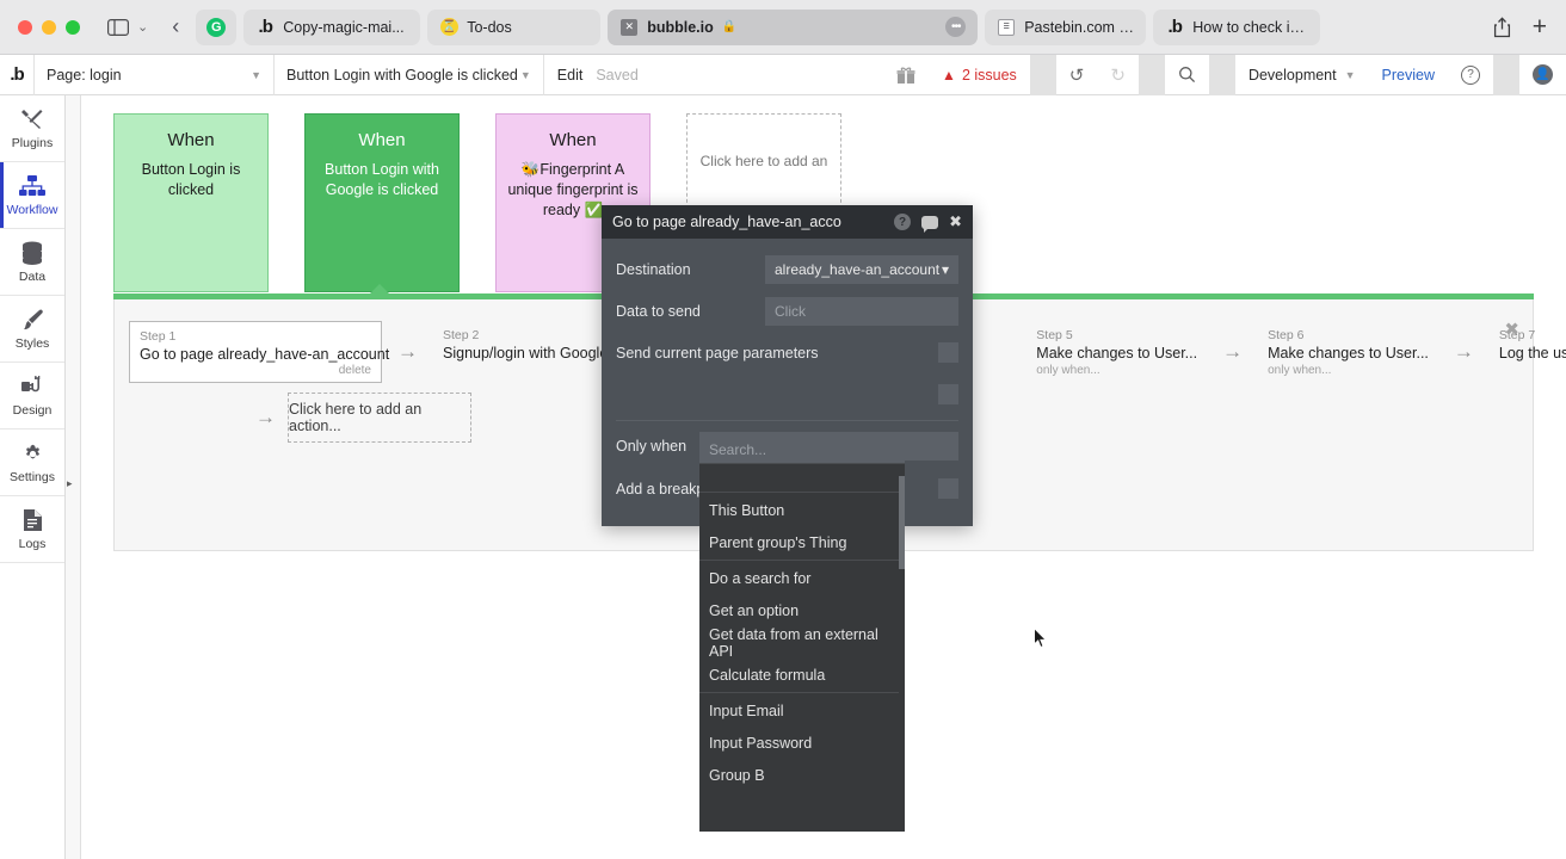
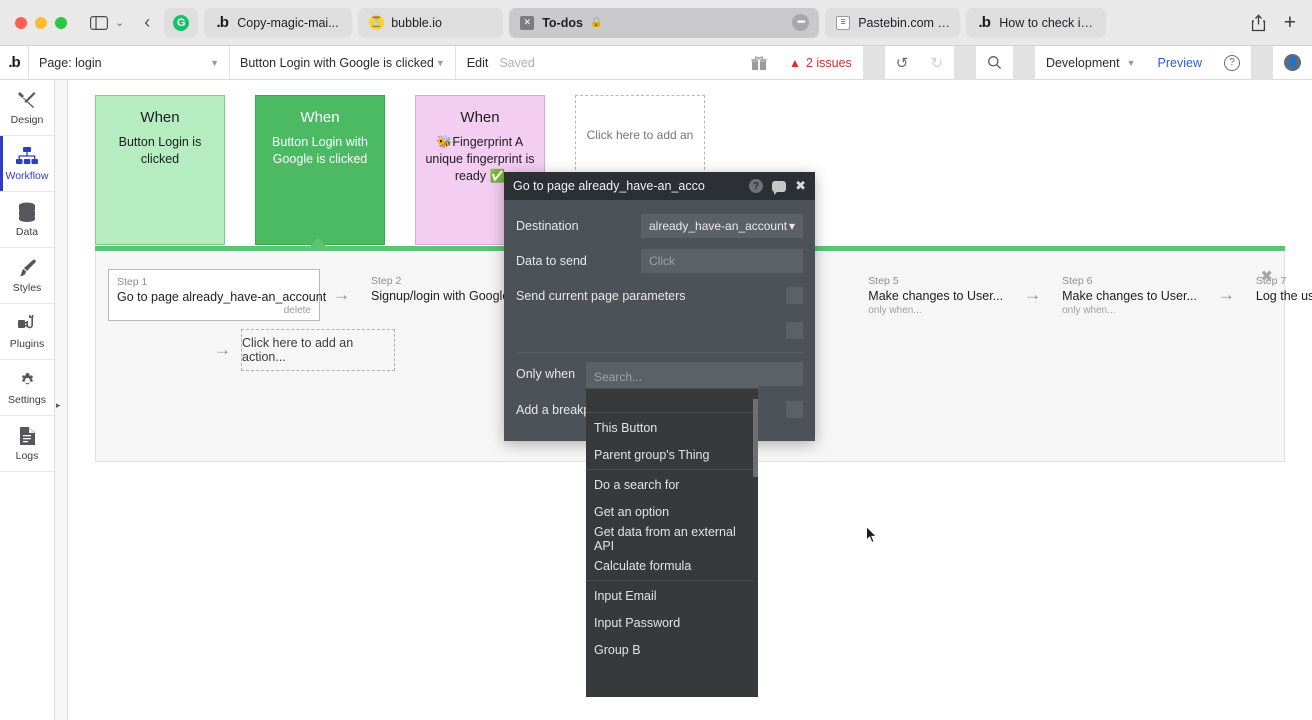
  ⌄
  ‹
  G
  .b
  Copy-magic-mai...
  ⏳
- To-dos
+ bubble.io
  ✕
- bubble.io
+ To-dos
  🔒
  •••
  Pastebin.com - #
  .b
  How to check if s.
  +
  .b
  Page: login
  ▼
  Button Login with Google is clicked
  ▼
  Edit
  Saved
  ▲
  2 issues
  ↺
  ↻
  Development
  ▼
  Preview
  ?
  👤
- Plugins
+ Design
  Workflow
  Data
  Styles
- Design
+ Plugins
  Settings
  Logs
  ▸
  When
  Button Login is clicked
  When
  Button Login with Google is clicked
  When
  🐝Fingerprint A unique fingerprint is ready ✅
  Click here to add an
  Step 1
  Go to page already_have-an_account
  delete
  →
  Step 2
  Signup/login with Googl
  Step 5
  Make changes to User...
  only when...
  →
  Step 6
  Make changes to User...
  only when...
  →
  Step 7
  →
  Click here to add an action...
  ✖
  Go to page already_have-an_acco
  ?
  ✖
  Destination
  already_have-an_account
  ▾
  Data to send
  Click
  Send current page parameters
  Only when
  Add a break
  Search...
  This Button
  Parent group's Thing
  Do a search for
  Get an option
  Get data from an external API
  Calculate formula
  Input Email
  Input Password
  Group B
